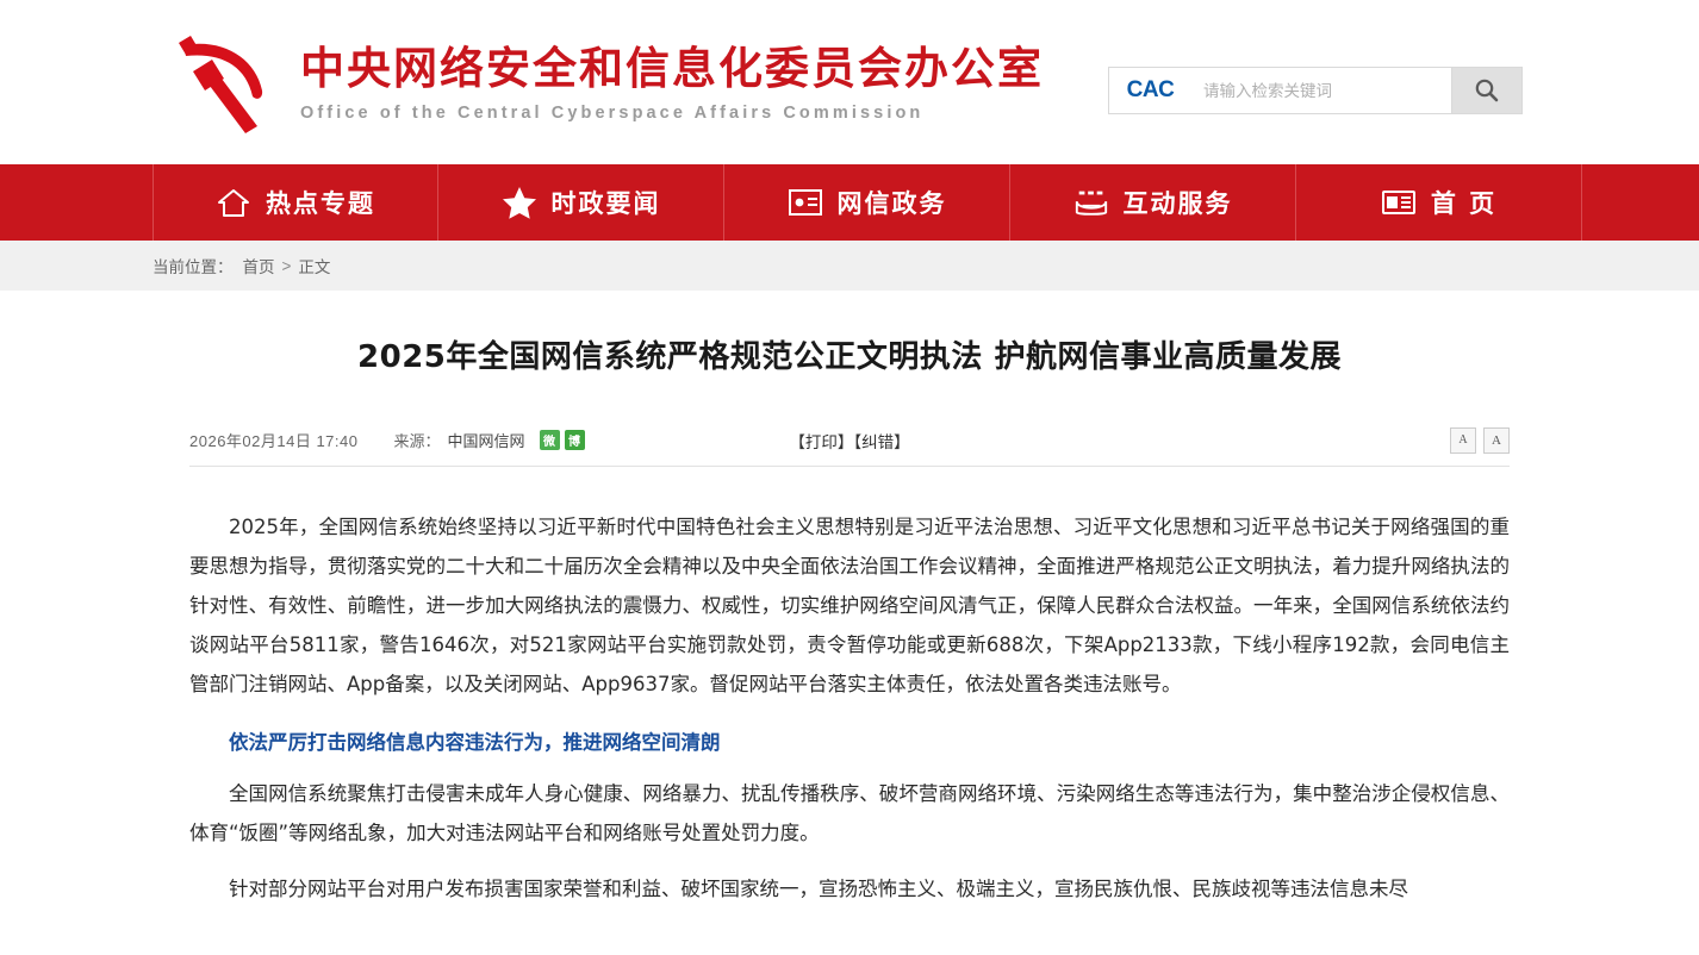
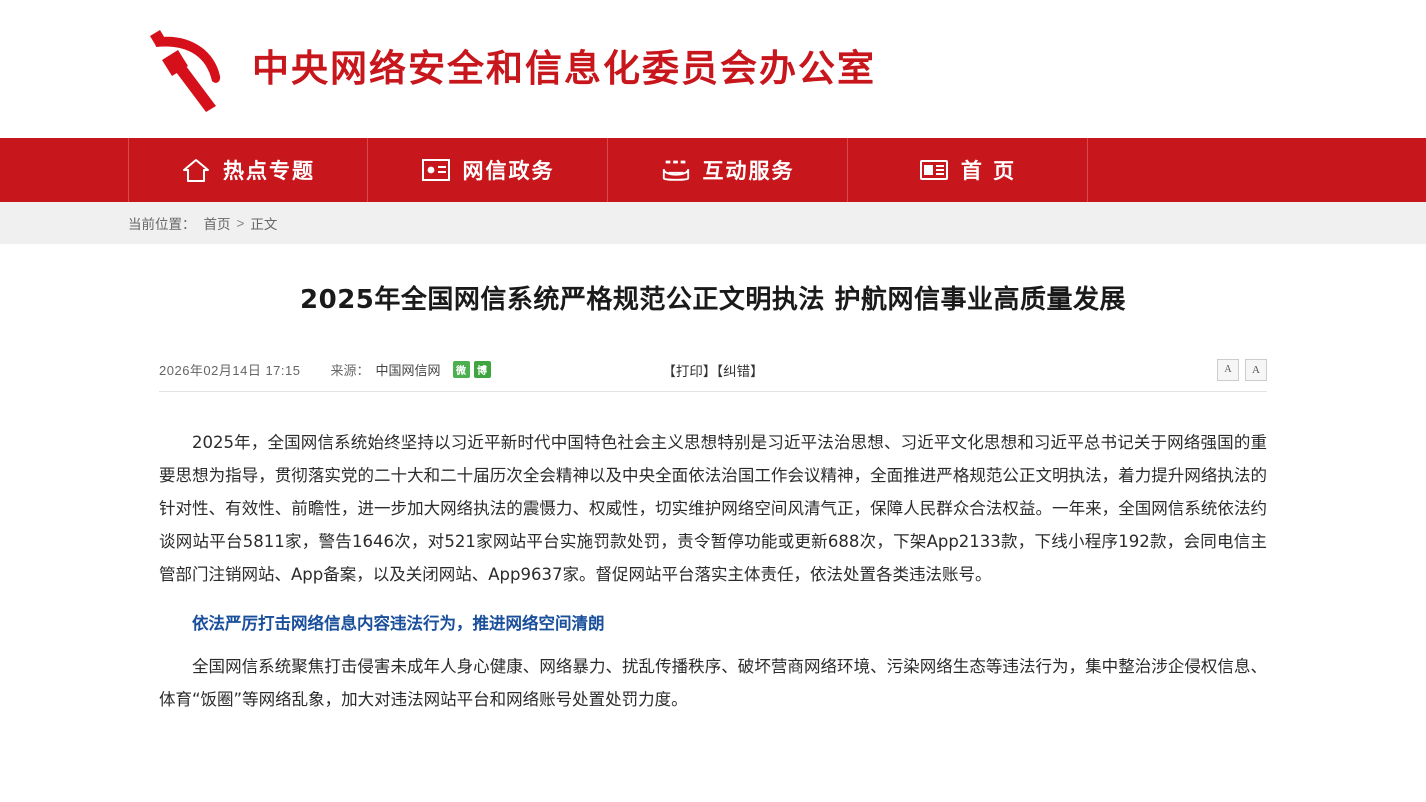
  中央网络安全和信息化委员会办公室
- Office of the Central Cyberspace Affairs Commission
- CAC
- 请输入检索关键词
  热点专题
- 时政要闻
  网信政务
  互动服务
  首 页
  当前位置：
  首页
  >
  正文
  2025年全国网信系统严格规范公正文明执法 护航网信事业高质量发展
- 2026年02月14日 17:40
+ 2026年02月14日 17:15
  来源： 中国网信网
  微
  博
  【打印】【纠错】
  A
  A
  2025年，全国网信系统始终坚持以习近平新时代中国特色社会主义思想特别是习近平法治思想、习近平文化思想和习近平总书记关于网络强国的重要思想为指导，贯彻落实党的二十大和二十届历次全会精神以及中央全面依法治国工作会议精神，全面推进严格规范公正文明执法，着力提升网络执法的针对性、有效性、前瞻性，进一步加大网络执法的震慑力、权威性，切实维护网络空间风清气正，保障人民群众合法权益。一年来，全国网信系统依法约谈网站平台5811家，警告1646次，对521家网站平台实施罚款处罚，责令暂停功能或更新688次，下架App2133款，下线小程序192款，会同电信主管部门注销网站、App备案，以及关闭网站、App9637家。督促网站平台落实主体责任，依法处置各类违法账号。
  依法严厉打击网络信息内容违法行为，推进网络空间清朗
  全国网信系统聚焦打击侵害未成年人身心健康、网络暴力、扰乱传播秩序、破坏营商网络环境、污染网络生态等违法行为，集中整治涉企侵权信息、体育“饭圈”等网络乱象，加大对违法网站平台和网络账号处置处罚力度。
- 针对部分网站平台对用户发布损害国家荣誉和利益、破坏国家统一，宣扬恐怖主义、极端主义，宣扬民族仇恨、民族歧视等违法信息未尽
